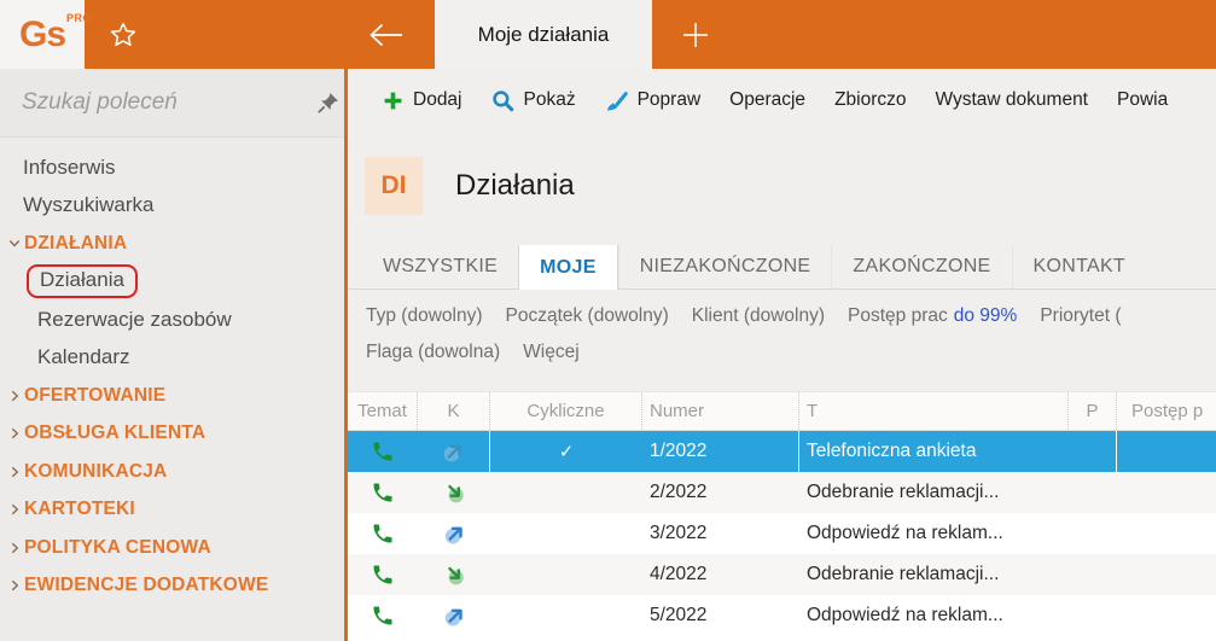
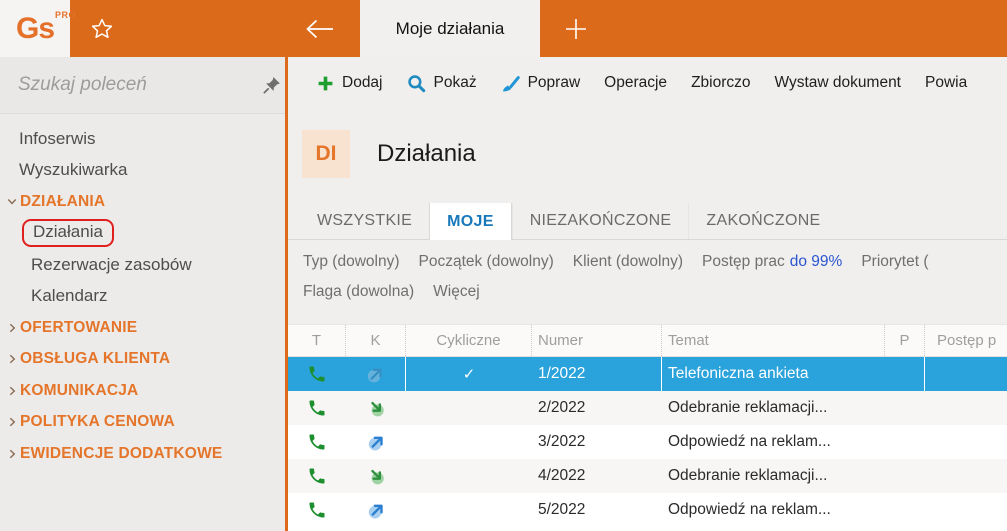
  Gs
  PRO
  Moje działania
  Szukaj poleceń
  Infoserwis
  Wyszukiwarka
  DZIAŁANIA
  Działania
  Rezerwacje zasobów
  Kalendarz
  OFERTOWANIE
  OBSŁUGA KLIENTA
  KOMUNIKACJA
- KARTOTEKI
  POLITYKA CENOWA
  EWIDENCJE DODATKOWE
  Dodaj
  Pokaż
  Popraw
  Operacje
  Zbiorczo
  Wystaw dokument
  Powia
  DI
  Działania
  WSZYSTKIE
  MOJE
  NIEZAKOŃCZONE
  ZAKOŃCZONE
- KONTAKT
  Typ (dowolny)
  Początek (dowolny)
  Klient (dowolny)
  Postęp prac do 99%
  Priorytet (
  Flaga (dowolna)
  Więcej
- Temat
+ T
  K
  Cykliczne
  Numer
- T
+ Temat
  P
  Postęp p
  ✓
  1/2022
  Telefoniczna ankieta
  2/2022
  Odebranie reklamacji...
  3/2022
  Odpowiedź na reklam...
  4/2022
  Odebranie reklamacji...
  5/2022
  Odpowiedź na reklam...
